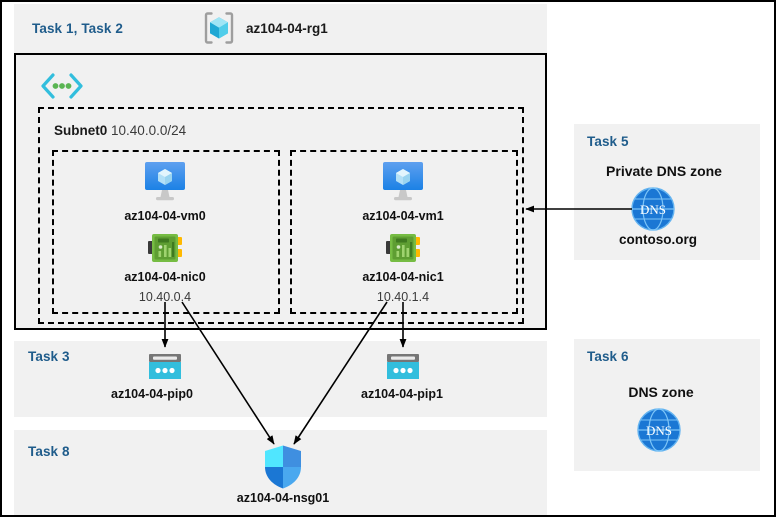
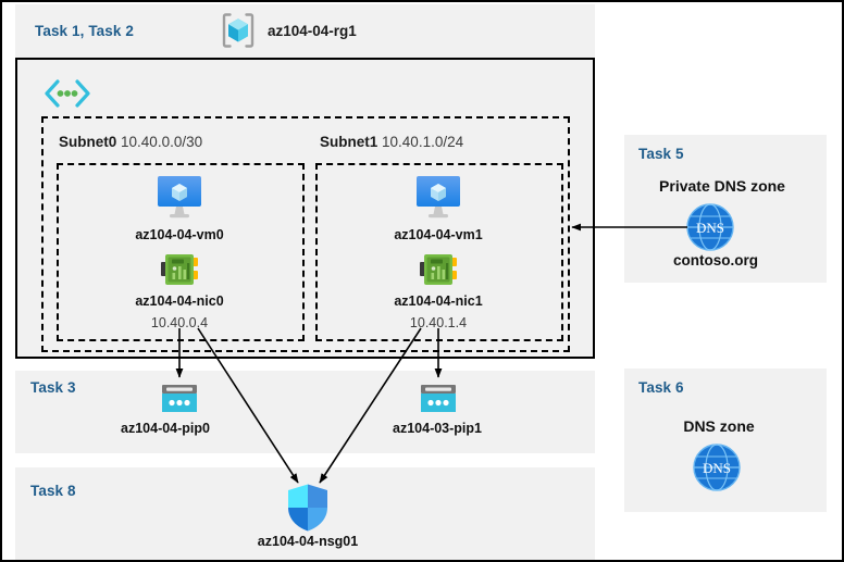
  Task 1, Task 2
  az104-04-rg1
- Subnet0 10.40.0.0/24
+ Subnet0 10.40.0.0/30
  az104-04-vm0
  az104-04-nic0
  10.40.0.4
+ Subnet1 10.40.1.0/24
  az104-04-vm1
  az104-04-nic1
  10.40.1.4
  Task 3
  az104-04-pip0
- az104-04-pip1
+ az104-03-pip1
  Task 8
  az104-04-nsg01
  Task 5
  Private DNS zone
  DNS
  contoso.org
  Task 6
  DNS zone
  DNS
